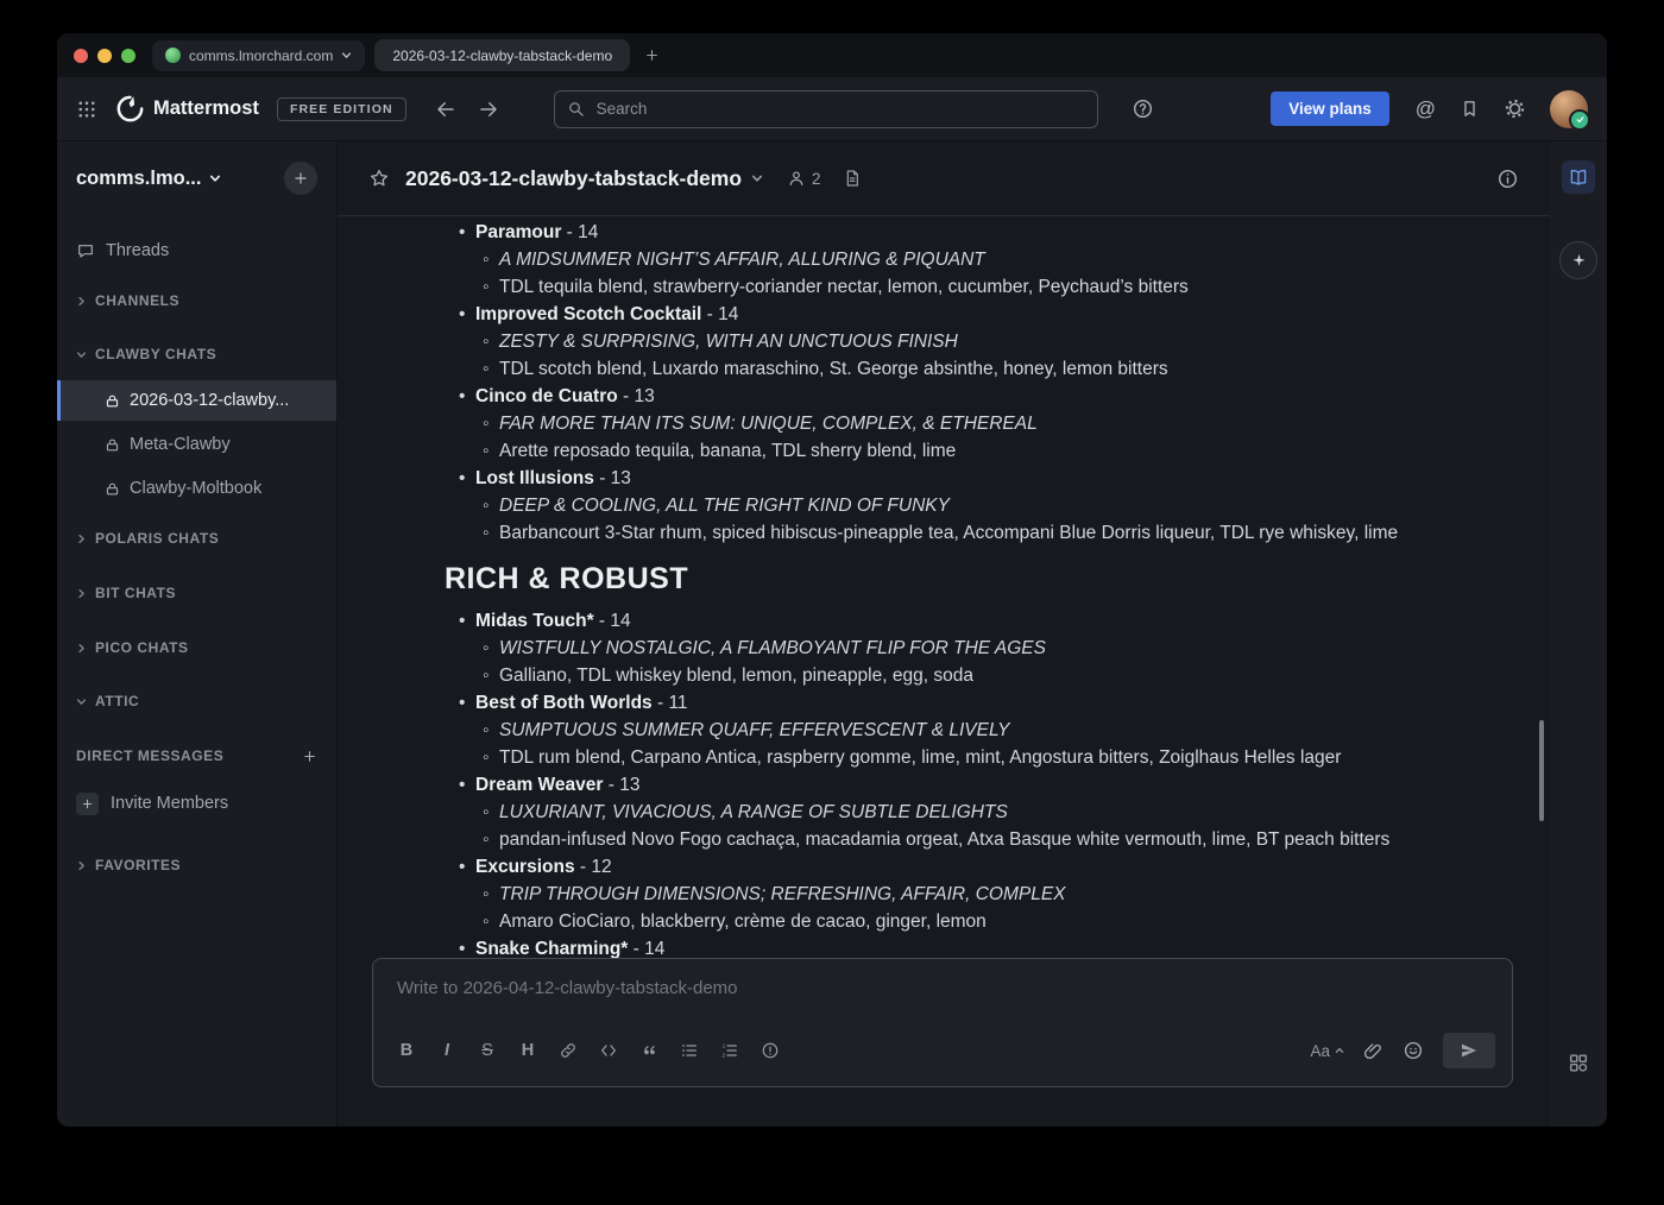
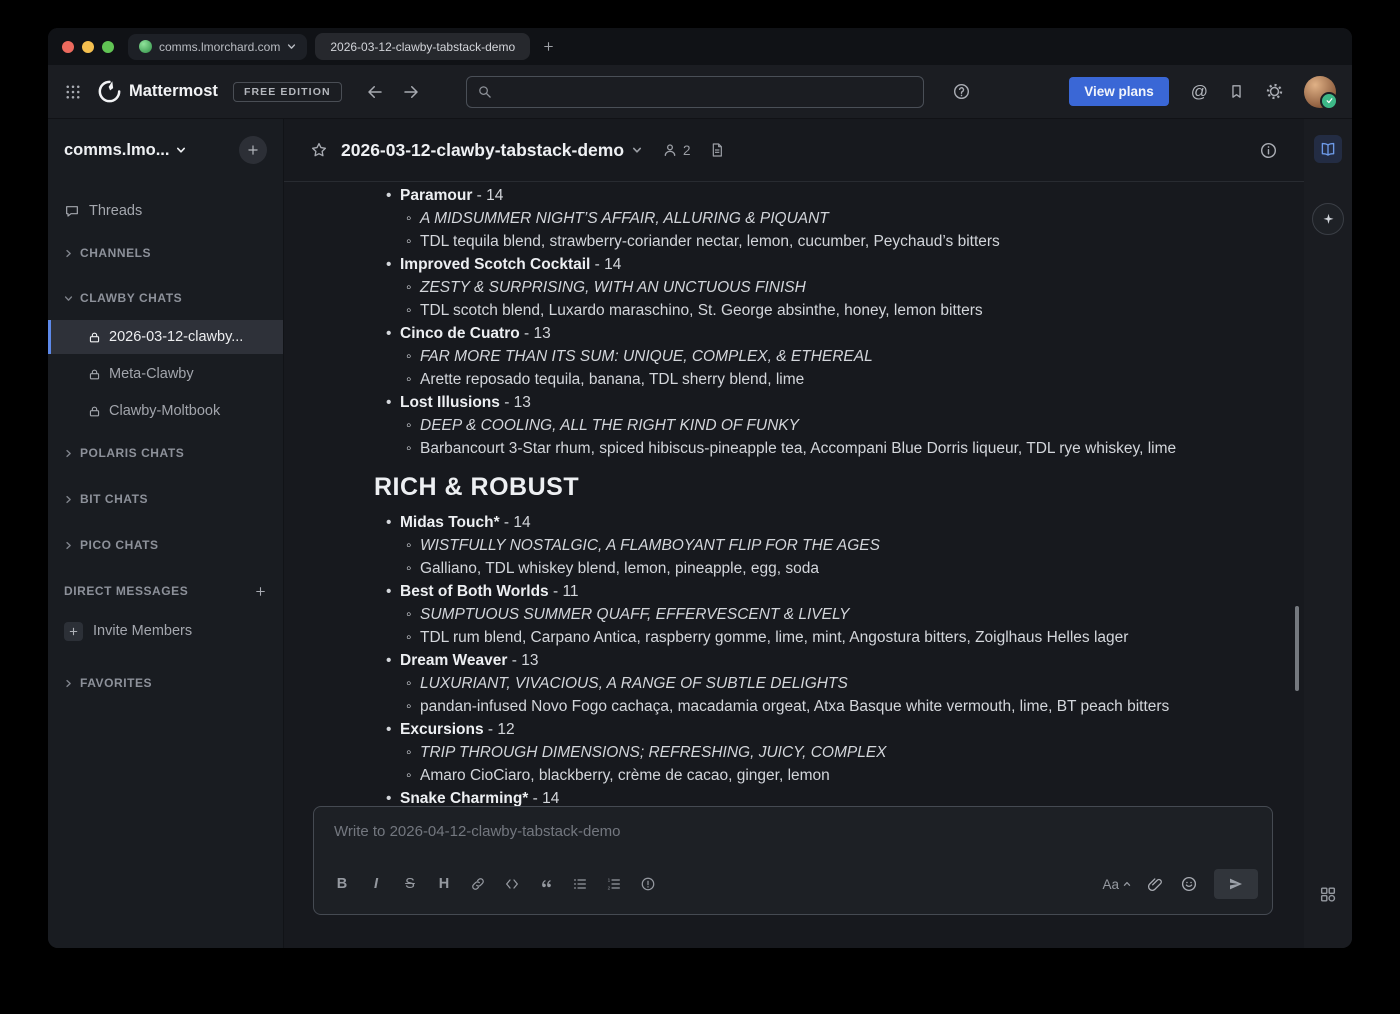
  comms.lmorchard.com
  2026-03-12-clawby-tabstack-demo
  Mattermost
  FREE EDITION
- Search
  View plans
  @
  comms.lmo...
  Threads
  CHANNELS
  CLAWBY CHATS
  2026-03-12-clawby...
  Meta-Clawby
  Clawby-Moltbook
  POLARIS CHATS
  BIT CHATS
  PICO CHATS
- ATTIC
  DIRECT MESSAGES
  Invite Members
  FAVORITES
  2026-03-12-clawby-tabstack-demo
  2
  •
  Paramour - 14
  ◦
  A MIDSUMMER NIGHT’S AFFAIR, ALLURING & PIQUANT
  ◦
  TDL tequila blend, strawberry-coriander nectar, lemon, cucumber, Peychaud’s bitters
  •
  Improved Scotch Cocktail - 14
  ◦
  ZESTY & SURPRISING, WITH AN UNCTUOUS FINISH
  ◦
  TDL scotch blend, Luxardo maraschino, St. George absinthe, honey, lemon bitters
  •
  Cinco de Cuatro - 13
  ◦
  FAR MORE THAN ITS SUM: UNIQUE, COMPLEX, & ETHEREAL
  ◦
  Arette reposado tequila, banana, TDL sherry blend, lime
  •
  Lost Illusions - 13
  ◦
  DEEP & COOLING, ALL THE RIGHT KIND OF FUNKY
  ◦
  Barbancourt 3-Star rhum, spiced hibiscus-pineapple tea, Accompani Blue Dorris liqueur, TDL rye whiskey, lime
  RICH & ROBUST
  •
  Midas Touch* - 14
  ◦
  WISTFULLY NOSTALGIC, A FLAMBOYANT FLIP FOR THE AGES
  ◦
  Galliano, TDL whiskey blend, lemon, pineapple, egg, soda
  •
  Best of Both Worlds - 11
  ◦
  SUMPTUOUS SUMMER QUAFF, EFFERVESCENT & LIVELY
  ◦
  TDL rum blend, Carpano Antica, raspberry gomme, lime, mint, Angostura bitters, Zoiglhaus Helles lager
  •
  Dream Weaver - 13
  ◦
  LUXURIANT, VIVACIOUS, A RANGE OF SUBTLE DELIGHTS
  ◦
  pandan-infused Novo Fogo cachaça, macadamia orgeat, Atxa Basque white vermouth, lime, BT peach bitters
  •
  Excursions - 12
  ◦
- TRIP THROUGH DIMENSIONS; REFRESHING, AFFAIR, COMPLEX
+ TRIP THROUGH DIMENSIONS; REFRESHING, JUICY, COMPLEX
  ◦
  Amaro CioCiaro, blackberry, crème de cacao, ginger, lemon
  •
  Snake Charming* - 14
  Write to 2026-04-12-clawby-tabstack-demo
  B
  I
  S
  H
  Aa
